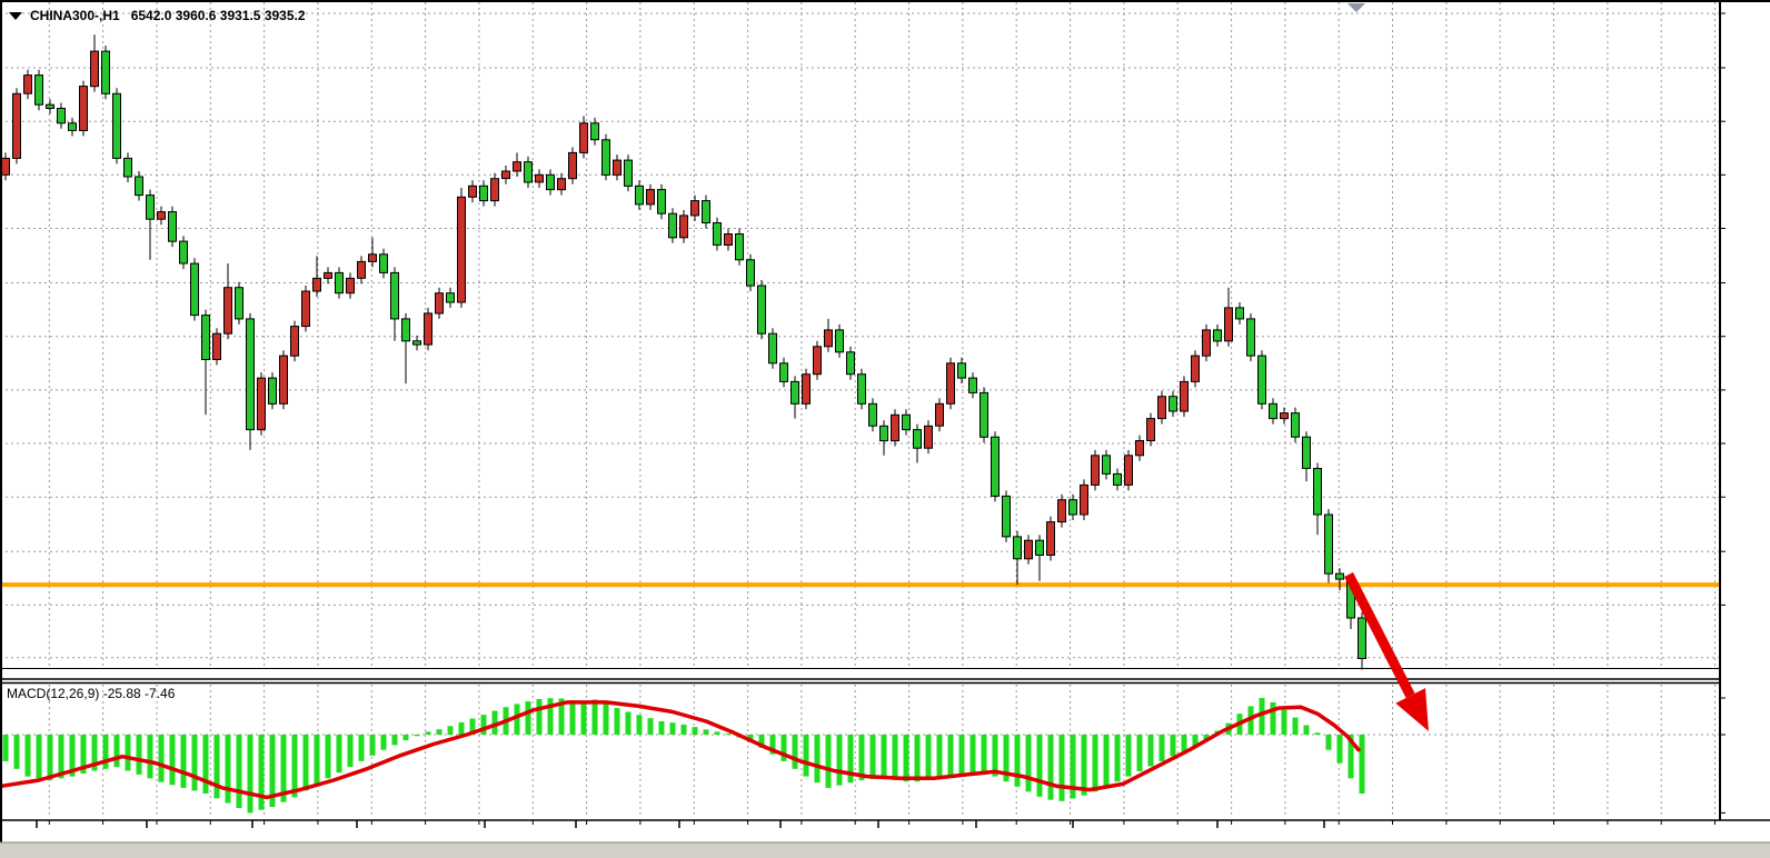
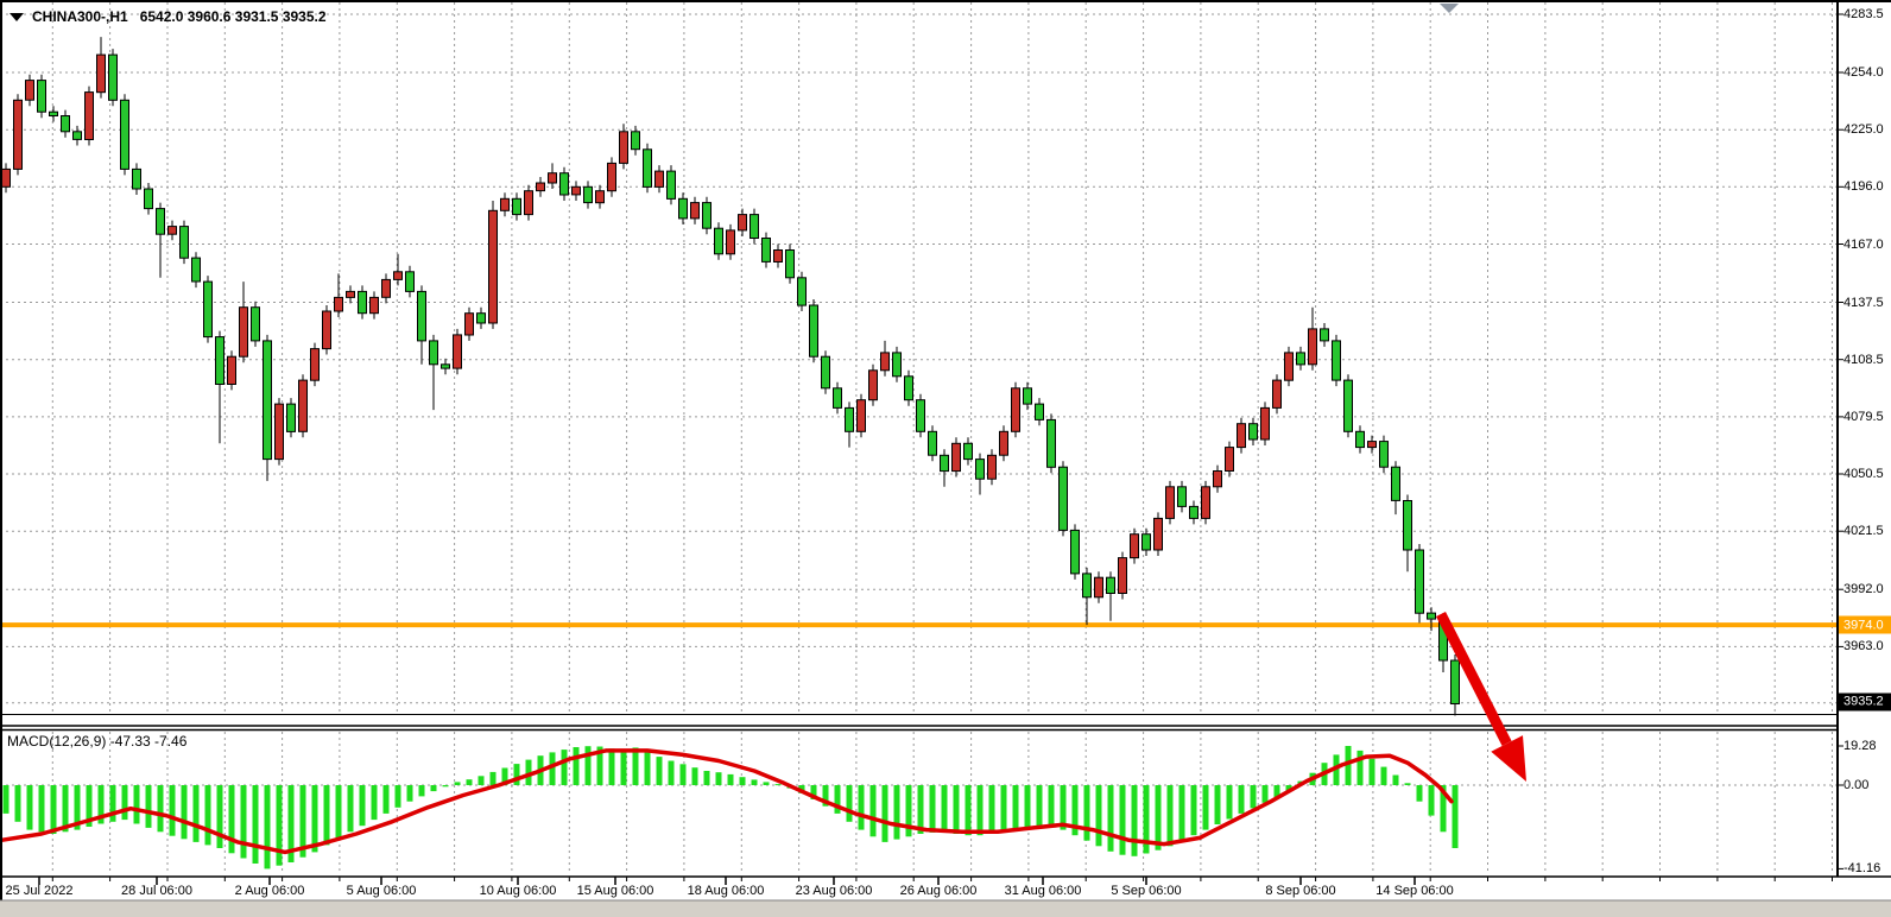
  CHINA300-,H1
  6542.0 3960.6 3931.5 3935.2
- MACD(12,26,9) -25.88 -7.46
+ MACD(12,26,9) -47.33 -7.46
+ 4283.5
+ 4254.0
+ 4225.0
+ 4196.0
+ 4167.0
+ 4137.5
+ 4108.5
+ 4079.5
+ 4050.5
+ 4021.5
+ 3992.0
+ 3963.0
+ 19.28
+ 0.00
+ -41.16
+ 3974.0
+ 3935.2
+ 25 Jul 2022
+ 28 Jul 06:00
+ 2 Aug 06:00
+ 5 Aug 06:00
+ 10 Aug 06:00
+ 15 Aug 06:00
+ 18 Aug 06:00
+ 23 Aug 06:00
+ 26 Aug 06:00
+ 31 Aug 06:00
+ 5 Sep 06:00
+ 8 Sep 06:00
+ 14 Sep 06:00
